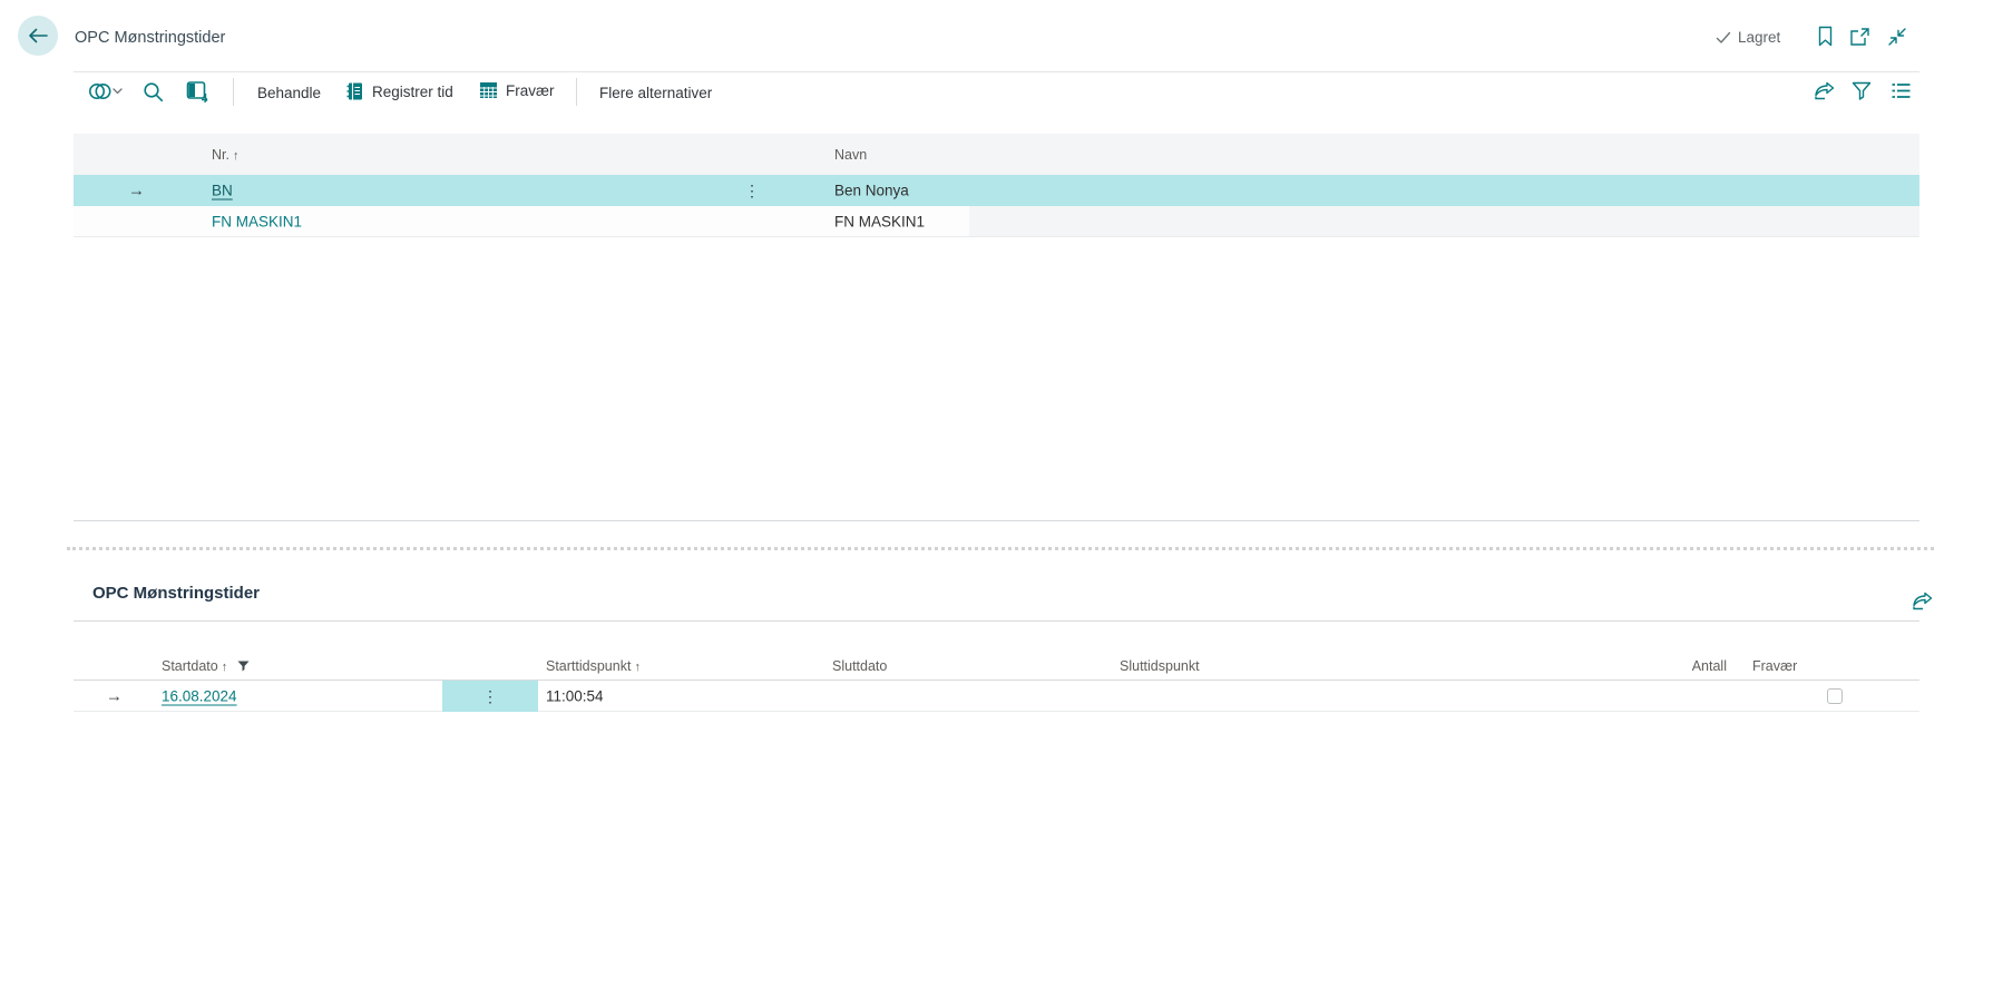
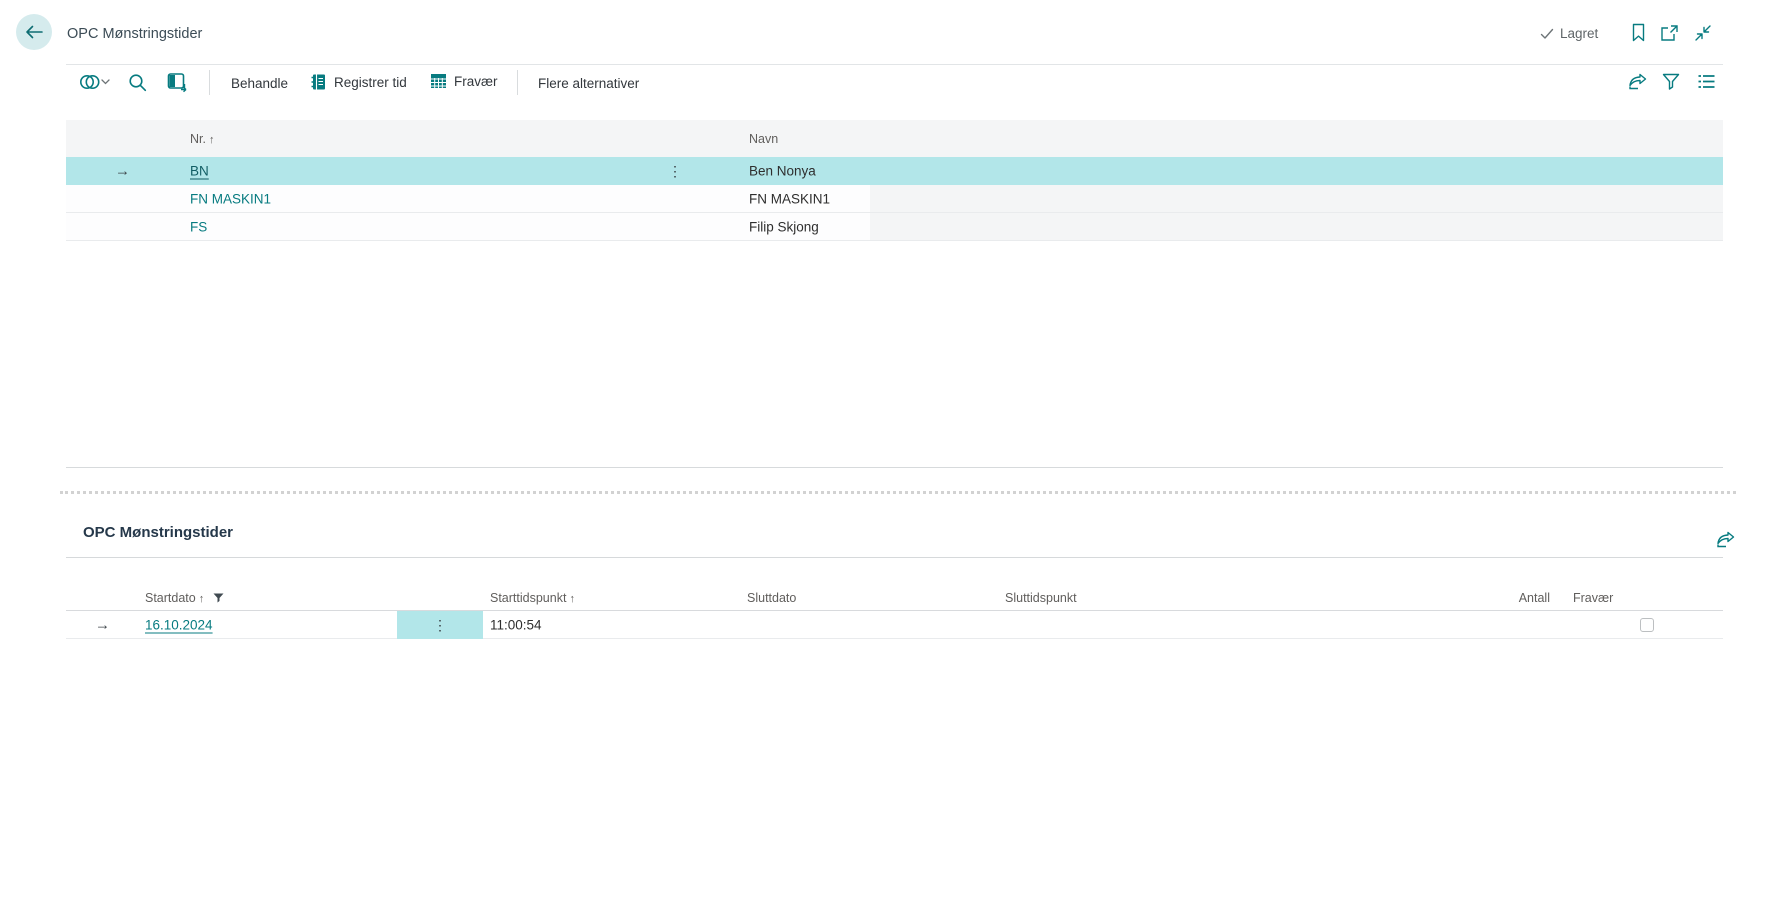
  OPC Mønstringstider
  Lagret
  Behandle
  Registrer tid
  Fravær
  Flere alternativer
  Nr. ↑
  Navn
  →
  BN
  ⋮
  Ben Nonya
  FN MASKIN1
  FN MASKIN1
+ FS
+ Filip Skjong
  OPC Mønstringstider
  Startdato ↑
  Starttidspunkt ↑
  Sluttdato
  Sluttidspunkt
  Antall
  Fravær
  →
- 16.08.2024
+ 16.10.2024
  11:00:54
  ⋮
